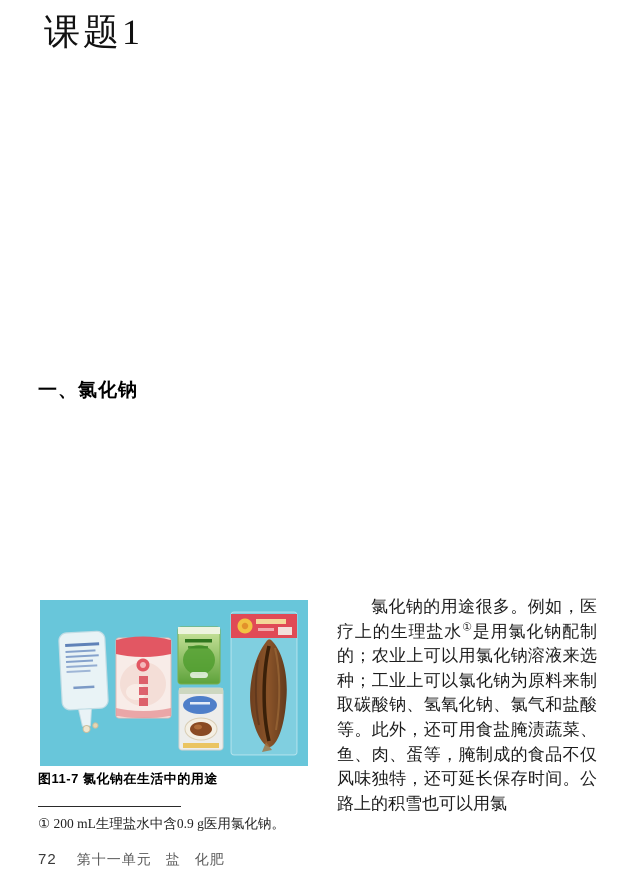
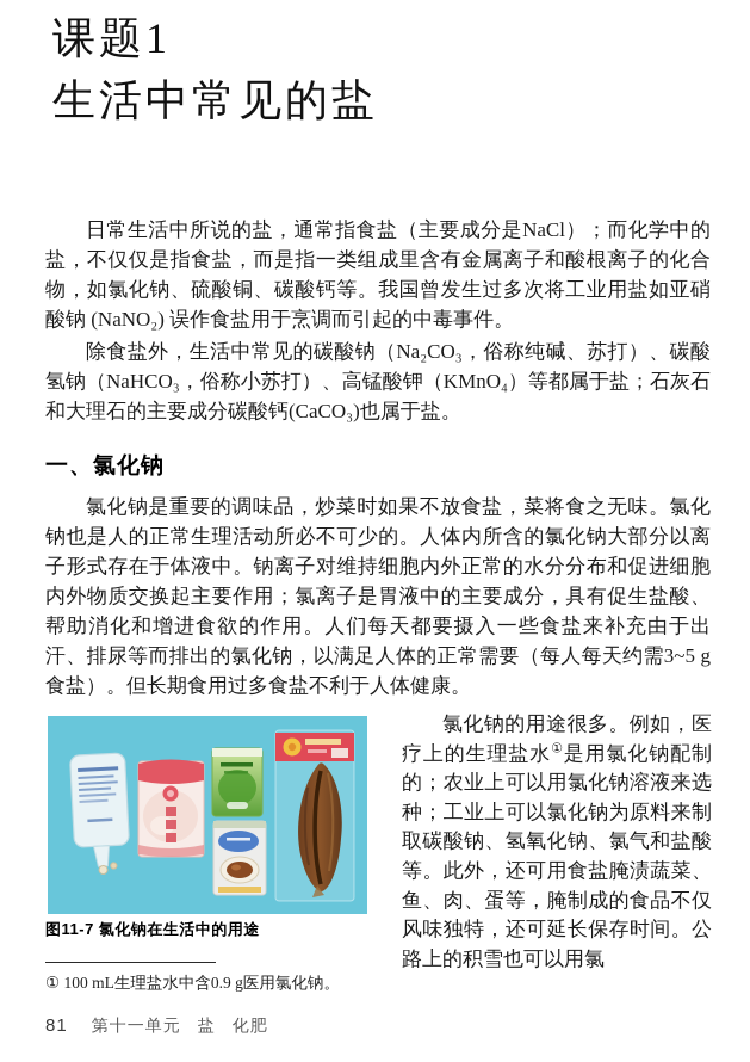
  课题1
+ 生活中常见的盐
+ 日常生活中所说的盐，通常指食盐（主要成分是NaCl）；而化学中的盐，不仅仅是指食盐，而是指一类组成里含有金属离子和酸根离子的化合物，如氯化钠、硫酸铜、碳酸钙等。我国曾发生过多次将工业用盐如亚硝酸钠 (NaNO₂) 误作食盐用于烹调而引起的中毒事件。
+ 除食盐外，生活中常见的碳酸钠（Na₂CO₃，俗称纯碱、苏打）、碳酸氢钠（NaHCO₃，俗称小苏打）、高锰酸钾（KMnO₄）等都属于盐；石灰石和大理石的主要成分碳酸钙(CaCO₃)也属于盐。
  一、氯化钠
+ 氯化钠是重要的调味品，炒菜时如果不放食盐，菜将食之无味。氯化钠也是人的正常生理活动所必不可少的。人体内所含的氯化钠大部分以离子形式存在于体液中。钠离子对维持细胞内外正常的水分分布和促进细胞内外物质交换起主要作用；氯离子是胃液中的主要成分，具有促生盐酸、帮助消化和增进食欲的作用。人们每天都要摄入一些食盐来补充由于出汗、排尿等而排出的氯化钠，以满足人体的正常需要（每人每天约需3~5 g食盐）。但长期食用过多食盐不利于人体健康。
  氯化钠的用途很多。例如，医疗上的生理盐水①是用氯化钠配制的；农业上可以用氯化钠溶液来选种；工业上可以氯化钠为原料来制取碳酸钠、氢氧化钠、氯气和盐酸等。此外，还可用食盐腌渍蔬菜、鱼、肉、蛋等，腌制成的食品不仅风味独特，还可延长保存时间。公路上的积雪也可以用氯
  图11-7 氯化钠在生活中的用途
- ① 200 mL生理盐水中含0.9 g医用氯化钠。
+ ① 100 mL生理盐水中含0.9 g医用氯化钠。
- 72
+ 81
  第十一单元 盐 化肥
